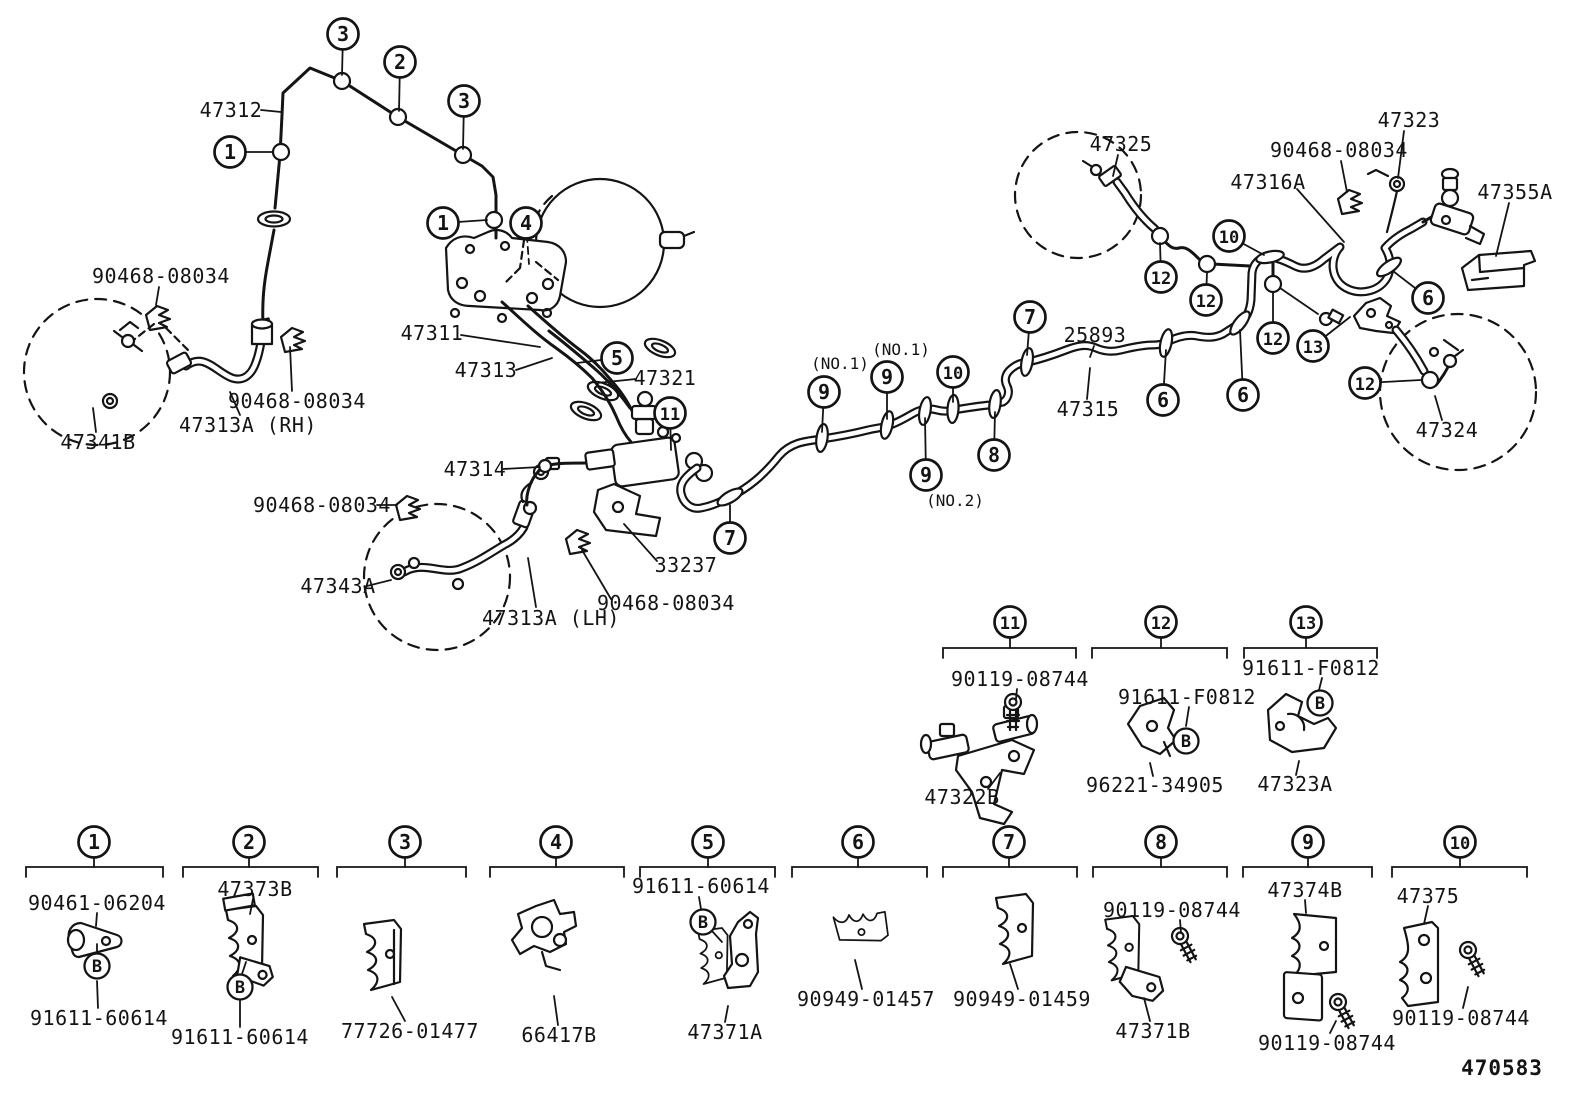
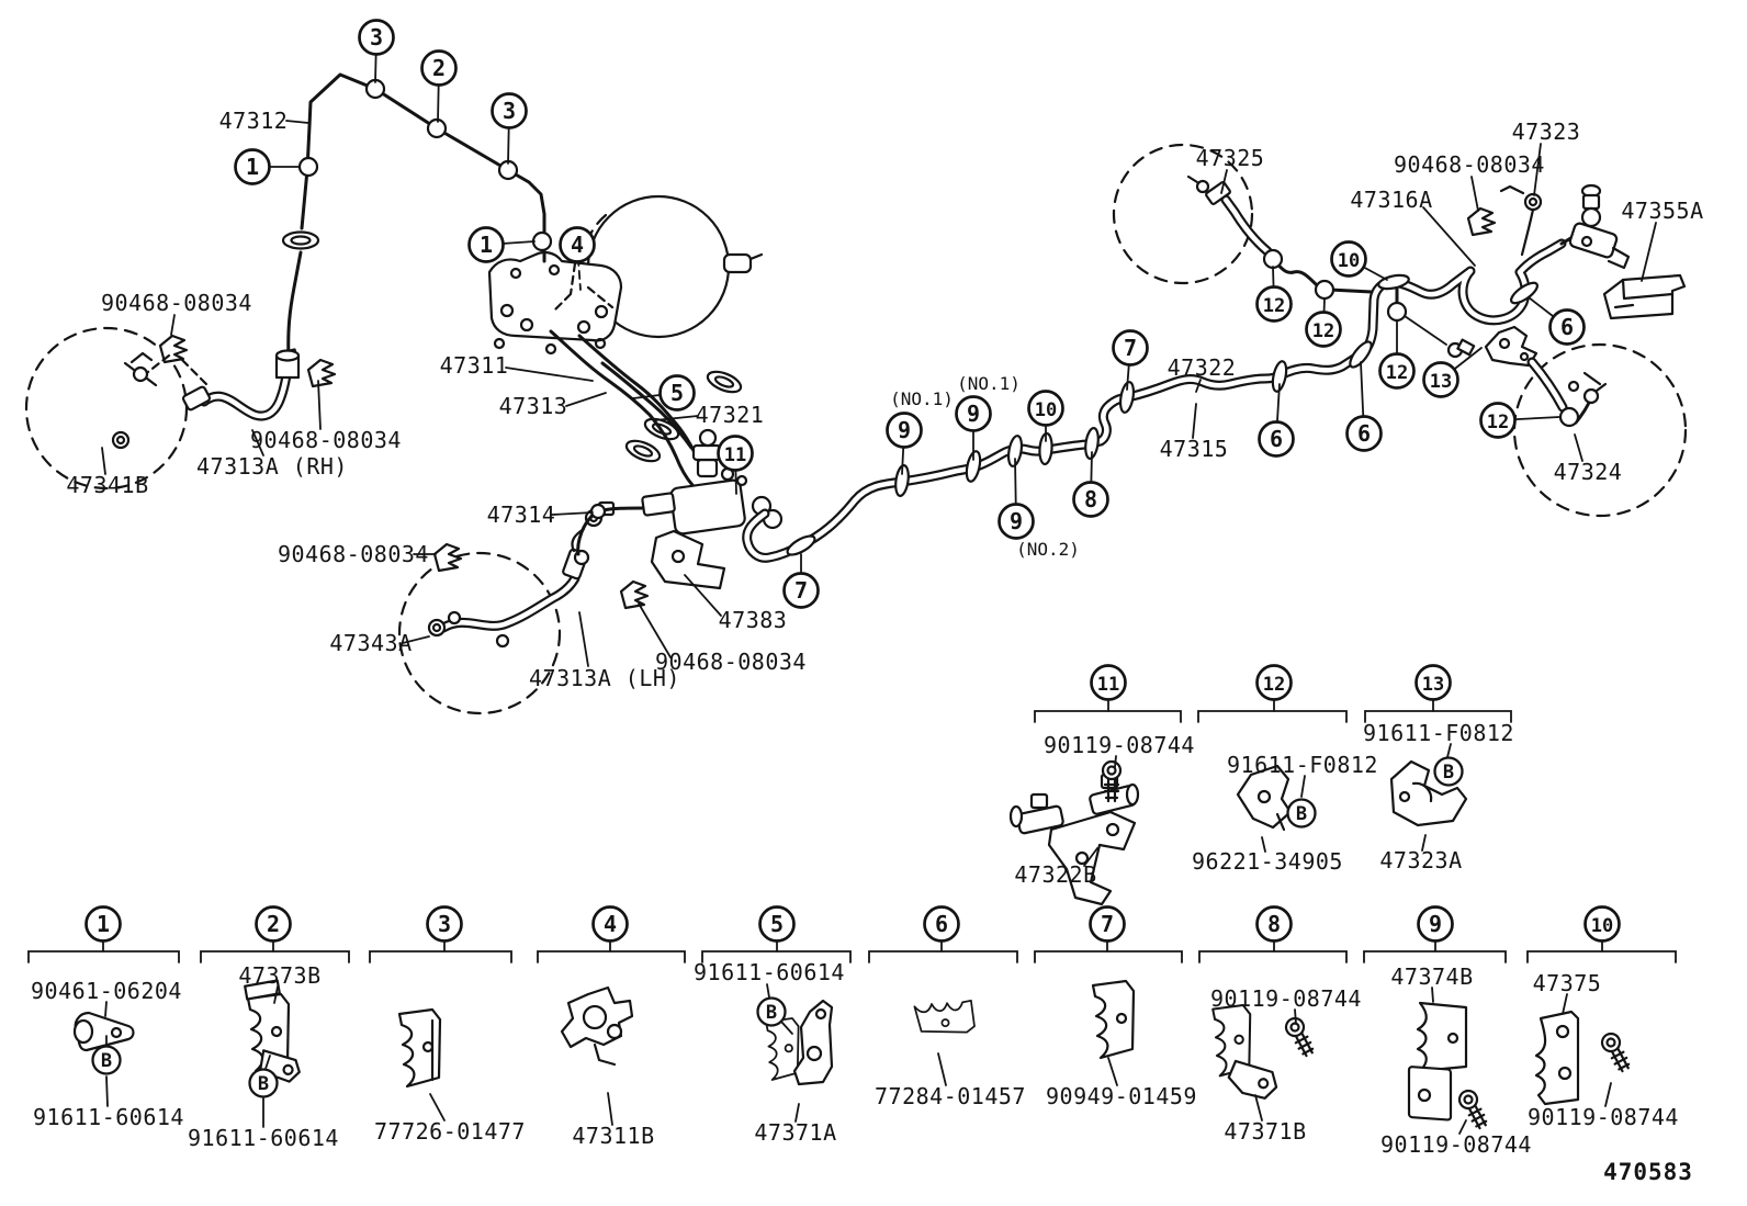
  470583
  47312
  90468-08034
  47341B
  0468-08034
  47313A (RH)
  47311
  47313
  47321
  47314
  90468-08034
  47343A
  47313A (LH)
  90468-08034
- 33237
+ 47383
  (NO.1)
  (NO.1)
  (NO.2)
- 25893
+ 47322
  47315
  47325
  47316A
  90468-0803
  47323
  47355A
  47324
  3
  2
  3
  1
  1
  4
  5
  11
  7
  9
  9
  10
  9
  8
  7
  6
  6
  12
  12
  12
  10
  13
  6
  12
  11
  90119-08744
  47322B
  12
  91611-F0812
  96221-34905
  B
  13
  91611-F0812
  47323A
  B
  1
  90461-06204
  91611-60614
  B
  2
  47373B
  91611-60614
  B
  3
  77726-01477
  4
- 66417B
+ 47311B
  5
  91611-60614
  47371A
  B
  6
- 90949-01457
+ 77284-01457
  7
  90949-01459
  8
  90119-08744
  47371B
  9
  47374B
  90119-08744
  10
  47375
  90119-08744
